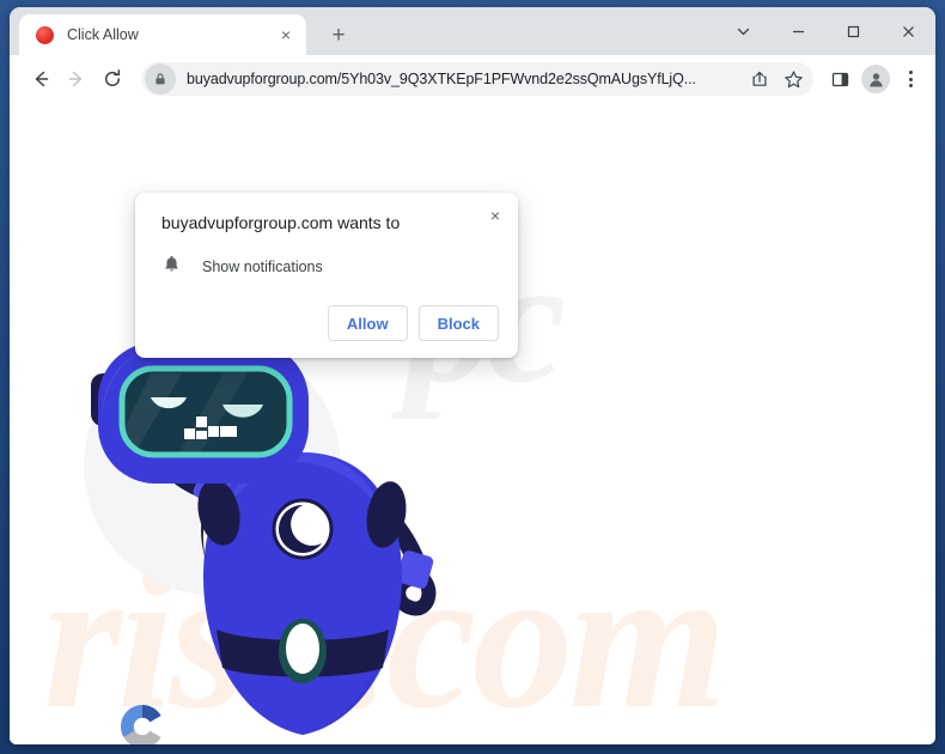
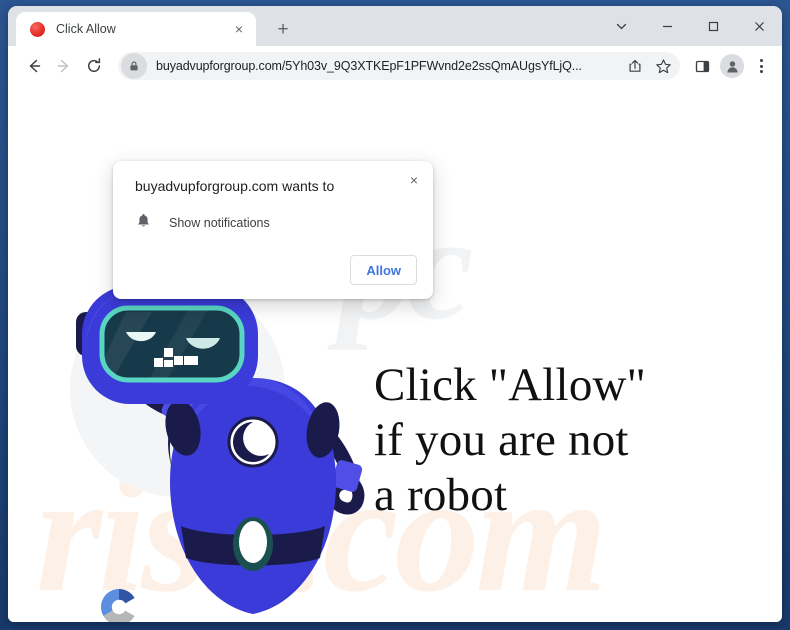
  Click Allow
  ×
  +
  buyadvupforgroup.com/5Yh03v_9Q3XTKEpF1PFWvnd2e2ssQmAUgsYfLjQ...
  riscom
+ Click "Allow"
+ if you are not
+ a robot
  ×
  buyadvupforgroup.com wants to
  Show notifications
  Allow
- Block
